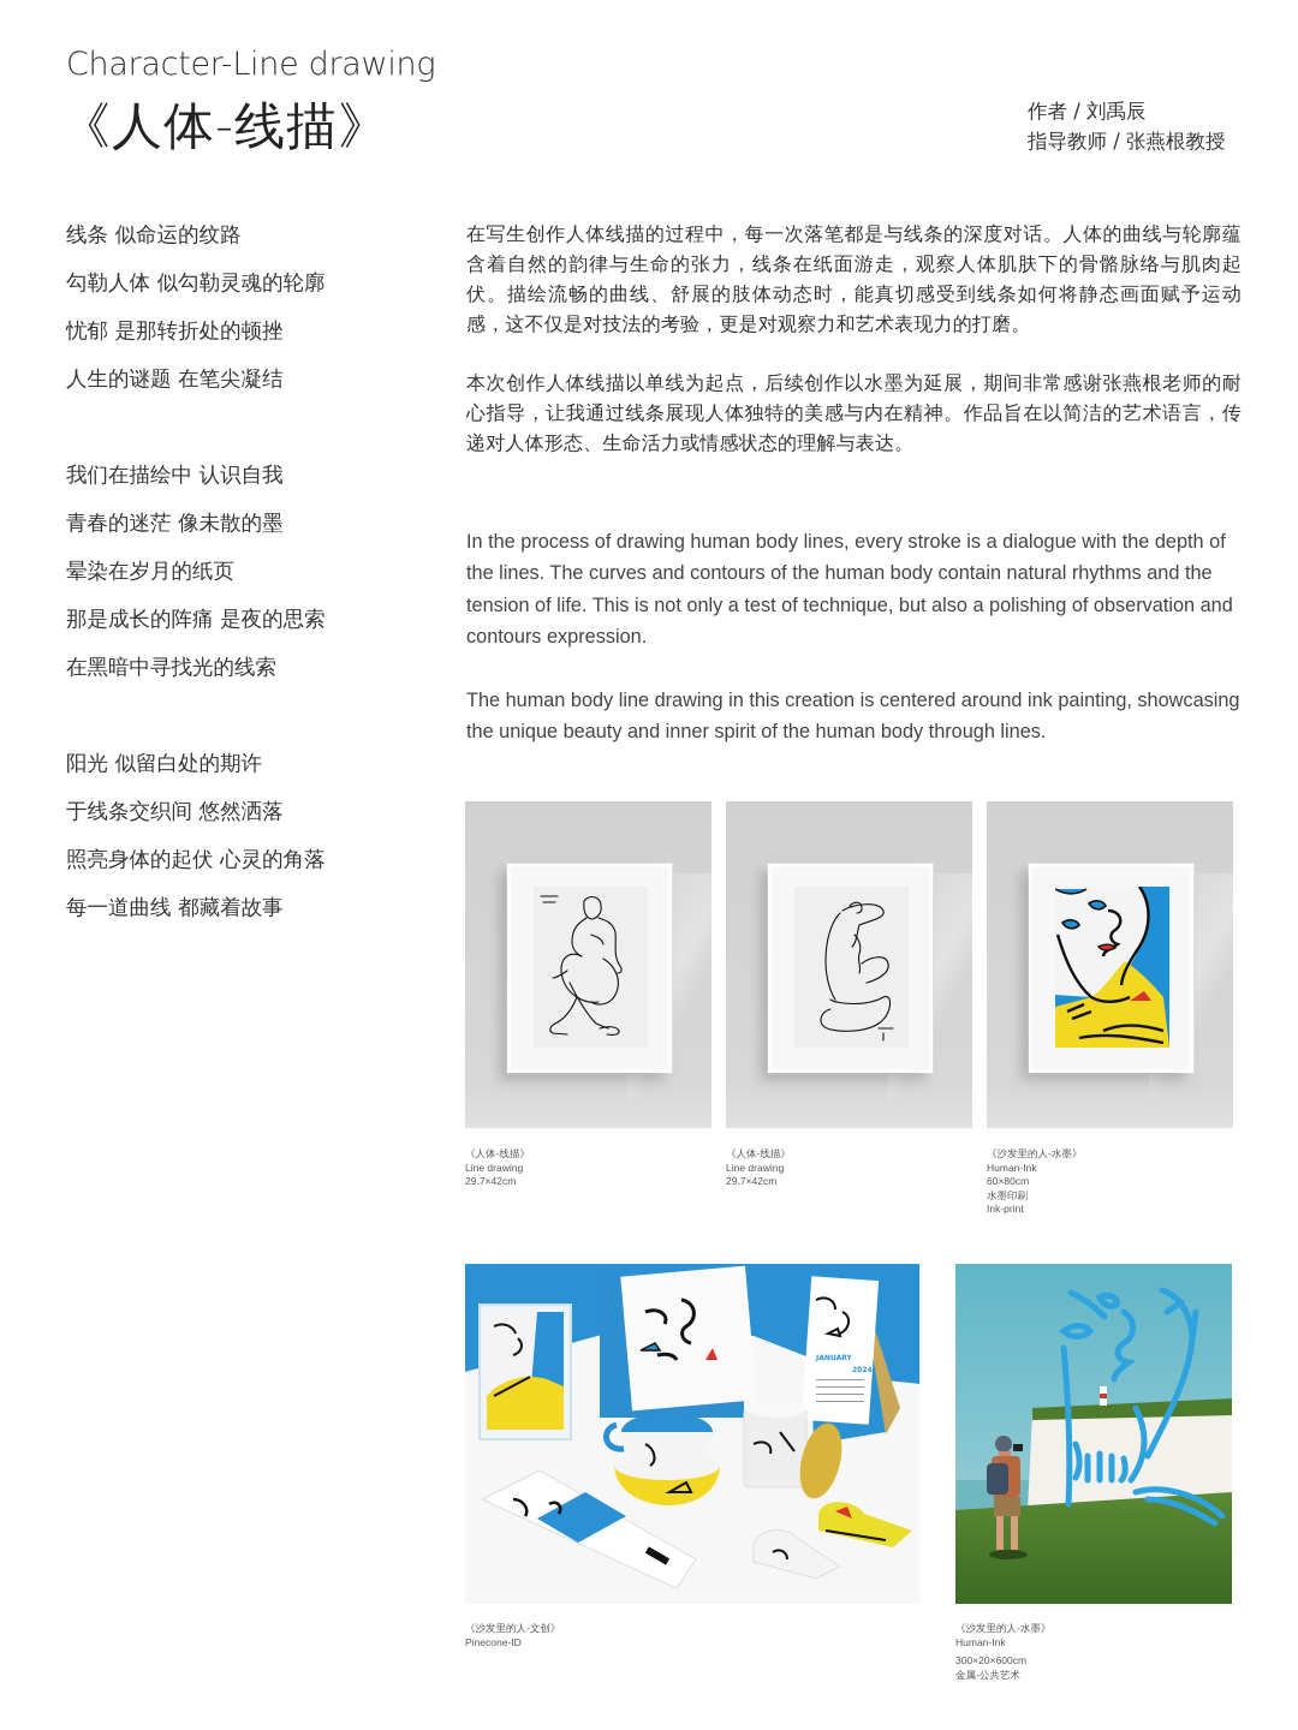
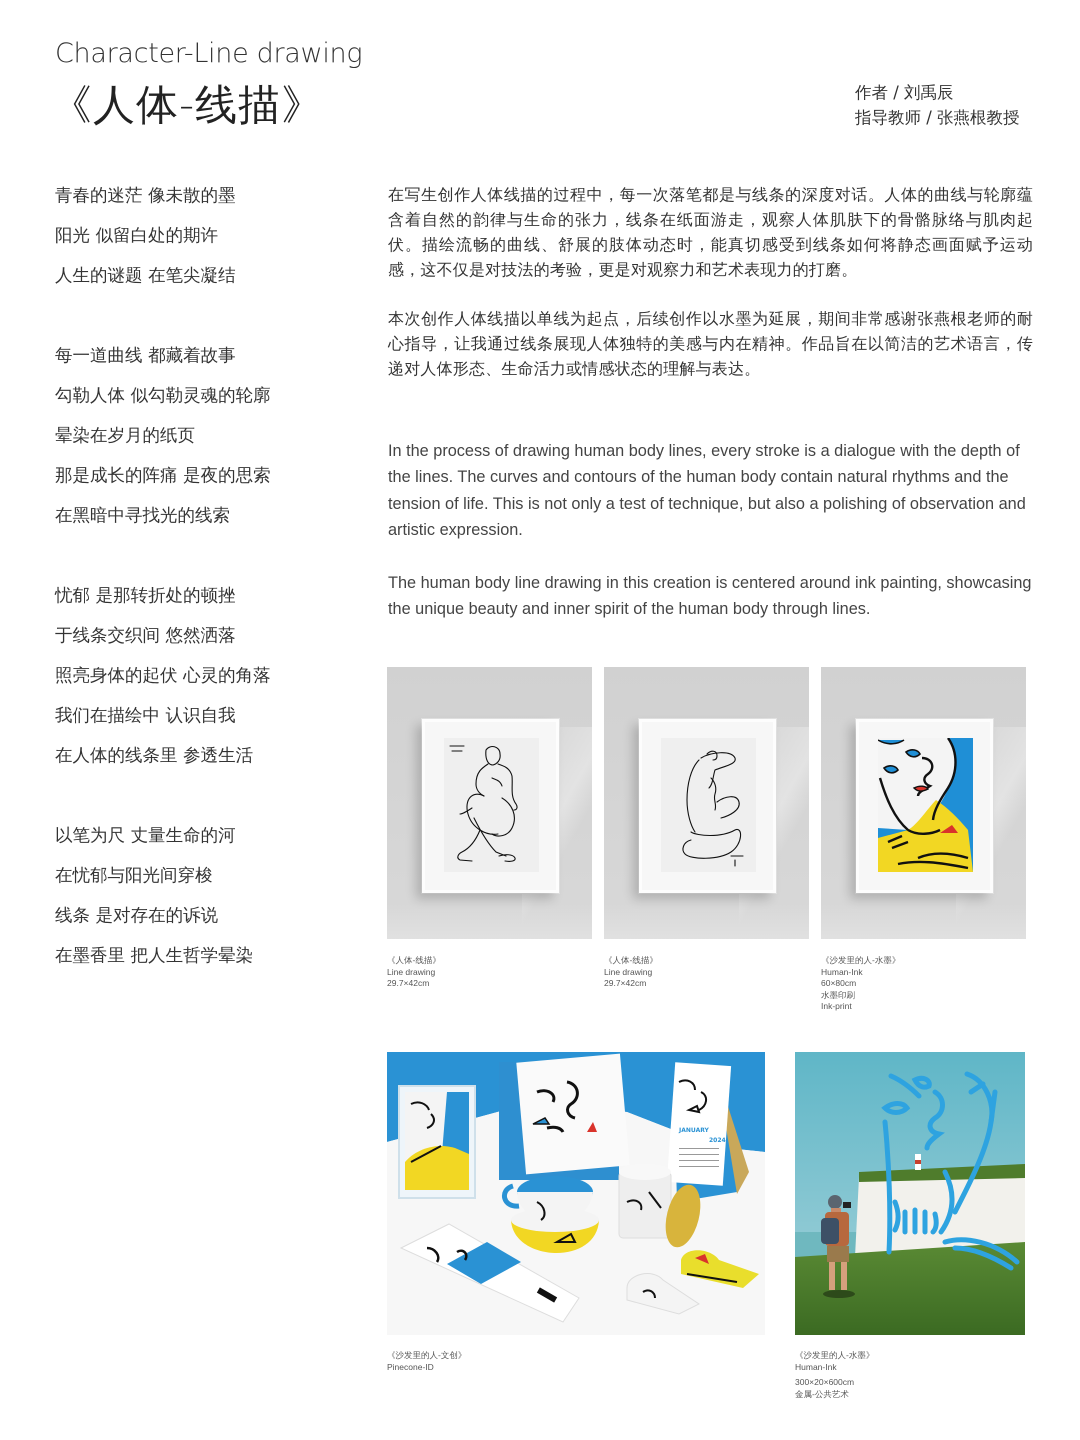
  Character-Line drawing
  《人体-线描》
  作者 / 刘禹辰
  指导教师 / 张燕根教授
- 线条 似命运的纹路
- 勾勒人体 似勾勒灵魂的轮廓
+ 青春的迷茫 像未散的墨
- 忧郁 是那转折处的顿挫
+ 阳光 似留白处的期许
  人生的谜题 在笔尖凝结
- 我们在描绘中 认识自我
+ 每一道曲线 都藏着故事
- 青春的迷茫 像未散的墨
+ 勾勒人体 似勾勒灵魂的轮廓
  晕染在岁月的纸页
  那是成长的阵痛 是夜的思索
  在黑暗中寻找光的线索
- 阳光 似留白处的期许
+ 忧郁 是那转折处的顿挫
  于线条交织间 悠然洒落
  照亮身体的起伏 心灵的角落
- 每一道曲线 都藏着故事
+ 我们在描绘中 认识自我
+ 在人体的线条里 参透生活
+ 以笔为尺 丈量生命的河
+ 在忧郁与阳光间穿梭
+ 线条 是对存在的诉说
+ 在墨香里 把人生哲学晕染
  在写生创作人体线描的过程中，每一次落笔都是与线条的深度对话。人体的曲线与轮廓蕴含着自然的韵律与生命的张力，线条在纸面游走，观察人体肌肤下的骨骼脉络与肌肉起伏。描绘流畅的曲线、舒展的肢体动态时，能真切感受到线条如何将静态画面赋予运动感，这不仅是对技法的考验，更是对观察力和艺术表现力的打磨。
  本次创作人体线描以单线为起点，后续创作以水墨为延展，期间非常感谢张燕根老师的耐心指导，让我通过线条展现人体独特的美感与内在精神。作品旨在以简洁的艺术语言，传递对人体形态、生命活力或情感状态的理解与表达。
- In the process of drawing human body lines, every stroke is a dialogue with the depth of the lines. The curves and contours of the human body contain natural rhythms and the tension of life. This is not only a test of technique, but also a polishing of observation and contours expression.
+ In the process of drawing human body lines, every stroke is a dialogue with the depth of the lines. The curves and contours of the human body contain natural rhythms and the tension of life. This is not only a test of technique, but also a polishing of observation and artistic expression.
  The human body line drawing in this creation is centered around ink painting, showcasing the unique beauty and inner spirit of the human body through lines.
  《人体-线描》
  Line drawing
  29.7×42cm
  《人体-线描》
  Line drawing
  29.7×42cm
  《沙发里的人-水墨》
  Human-Ink
  60×80cm
  水墨印刷
  Ink-print
  《沙发里的人-文创》
  Pinecone-ID
  《沙发里的人-水墨》
  Human-Ink
  300×20×600cm
  金属-公共艺术
